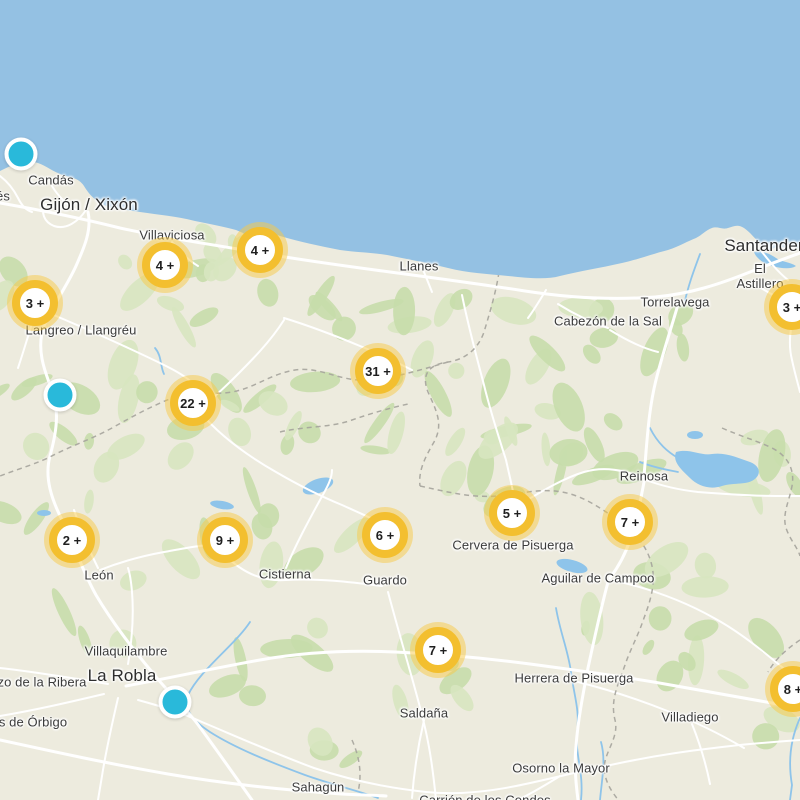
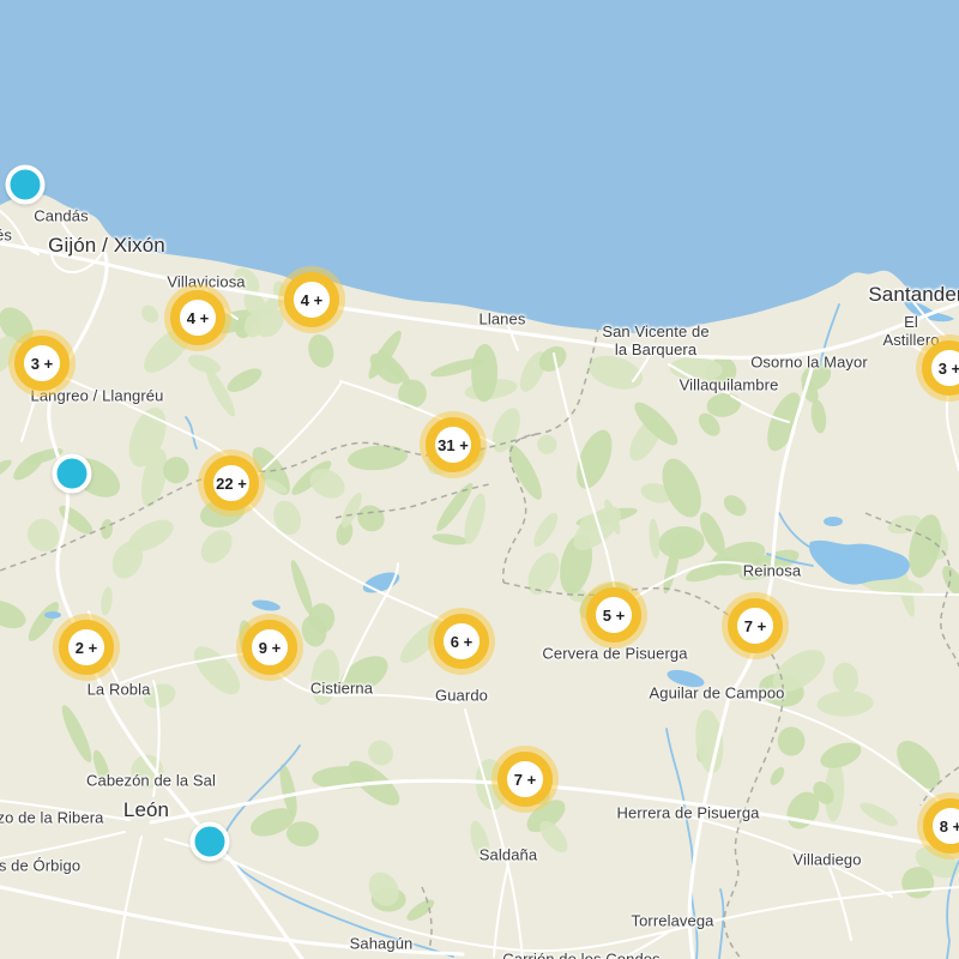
  Candás
  Gijón / Xixón
  Villaviciosa
  Llanes
+ San Vicente de
+ la Barquera
- Torrelavega
+ Osorno la Mayor
- Cabezón de la Sal
+ Villaquilambre
  Santande
  El Astillero
  Langreo / Llangréu
  Reinosa
  Cervera de Pisuerga
  Aguilar de Campoo
  Guardo
- León
+ La Robla
  Cistierna
- Villaquilambre
+ Cabezón de la Sal
- La Robla
+ León
  zo de la Ribera
  s de Órbigo
  Herrera de Pisuerga
  Saldaña
  Villadiego
  Sahagún
- Osorno la Mayor
+ Torrelavega
  3 +
  4 +
  4 +
  3 +
  31 +
  22 +
  2 +
  9 +
  6 +
  5 +
  7 +
  7 +
  8 +
